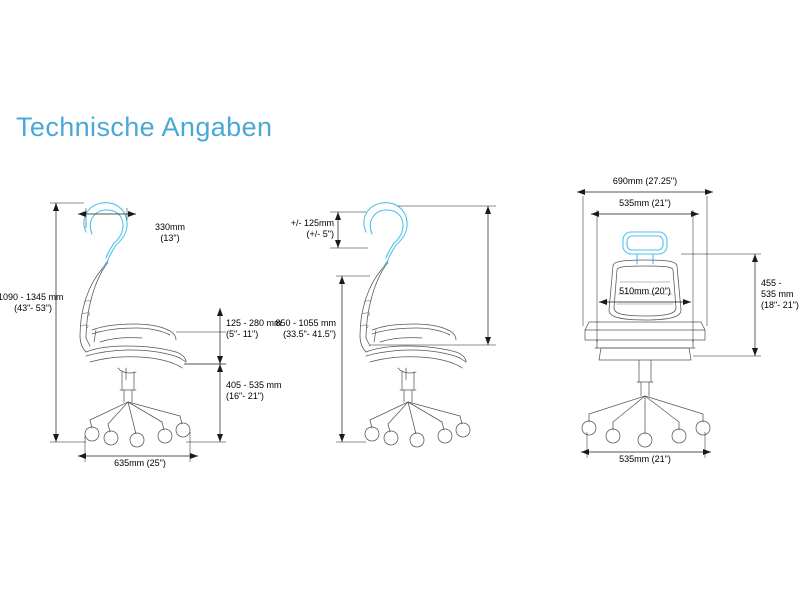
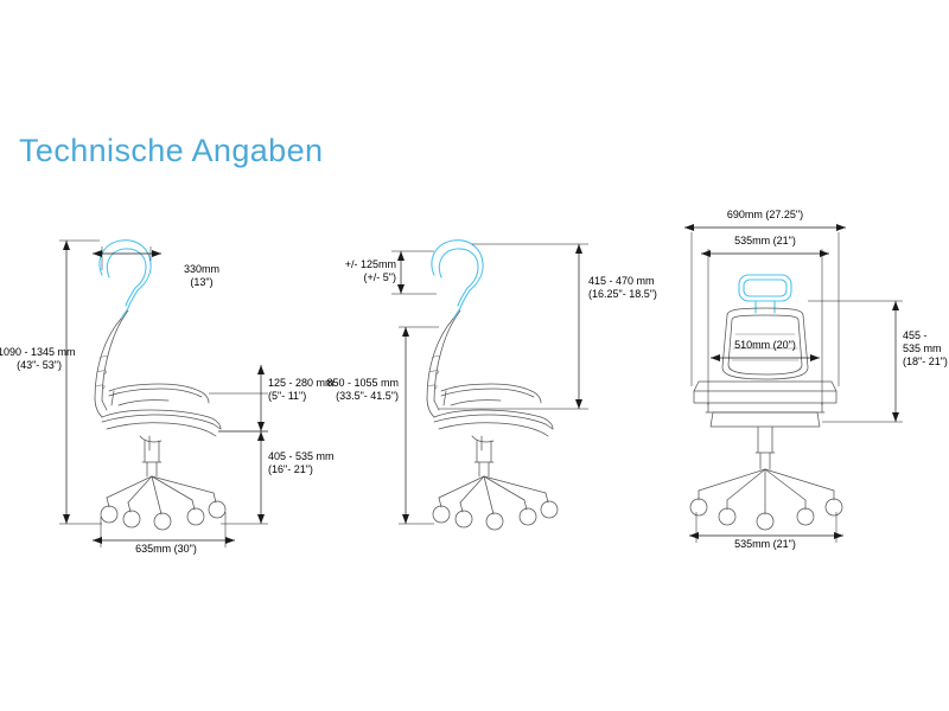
  Technische Angaben
  330mm
  (13")
  1090 - 1345 mm
  (43"- 53")
  125 - 280 mm
  (5"- 11")
  405 - 535 mm
  (16"- 21")
- 635mm (25")
+ 635mm (30")
  +/- 125mm
  (+/- 5")
+ 415 - 470 mm
+ (16.25"- 18.5")
  850 - 1055 mm
  (33.5"- 41.5")
  690mm (27.25")
  535mm (21")
  510mm (20")
  455 -
  535 mm
  (18"- 21")
  535mm (21")
